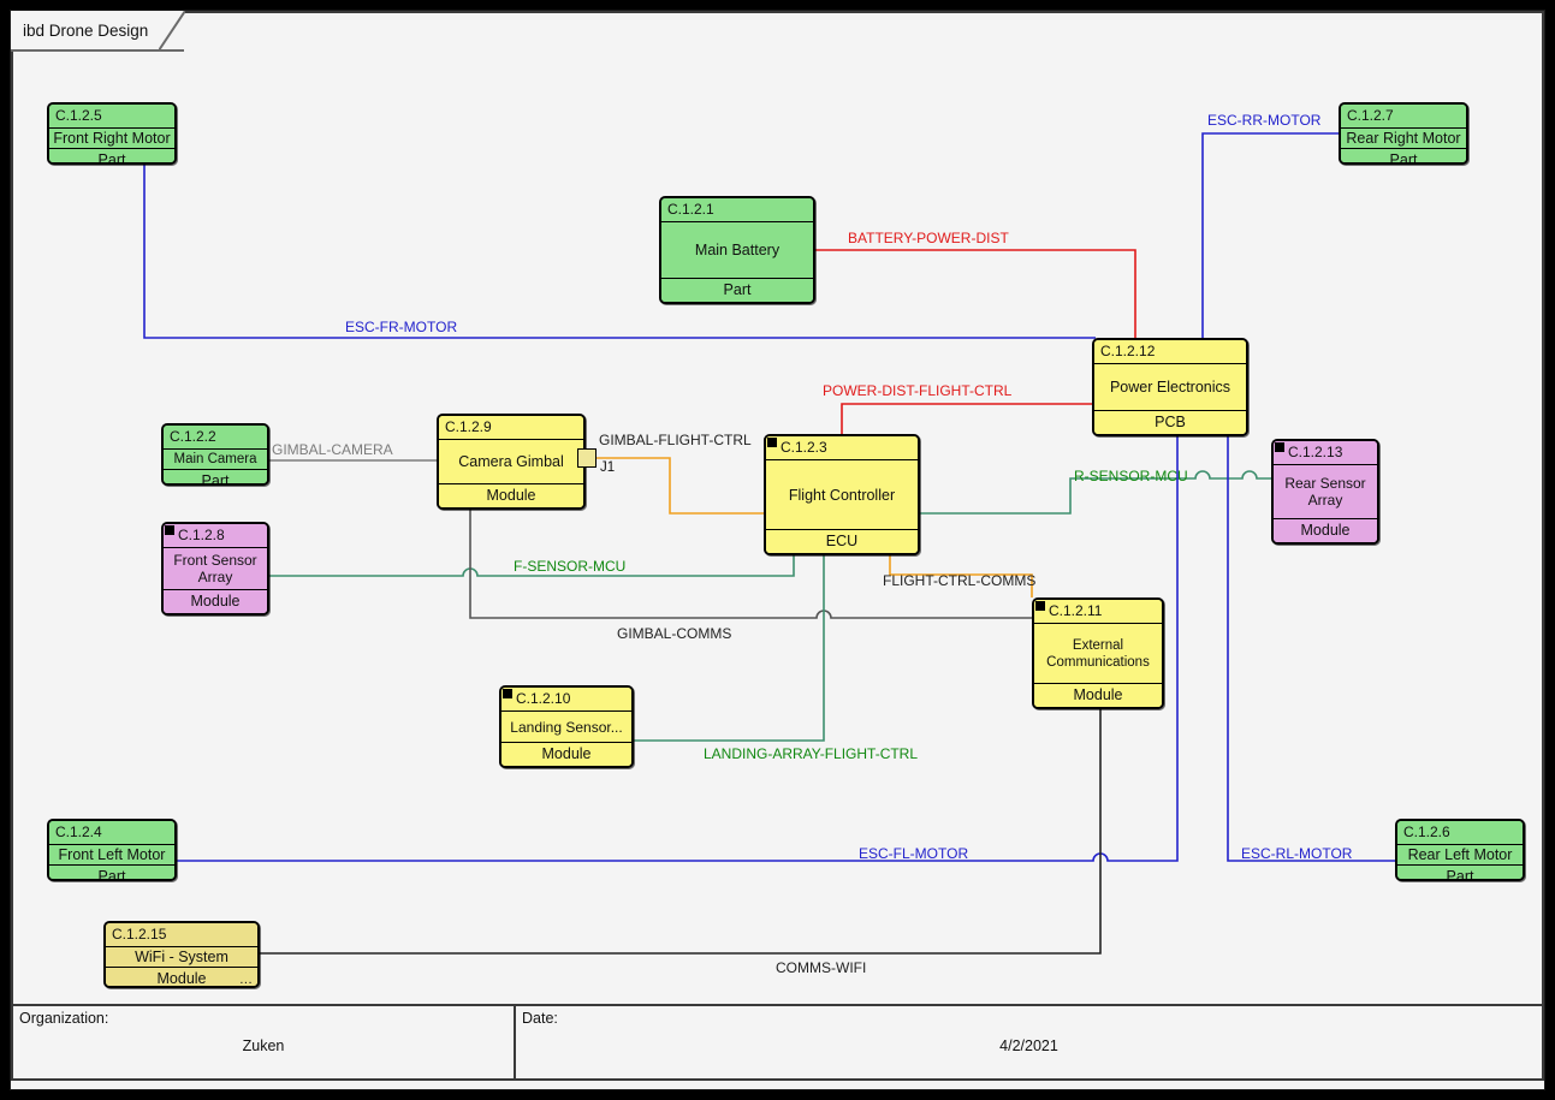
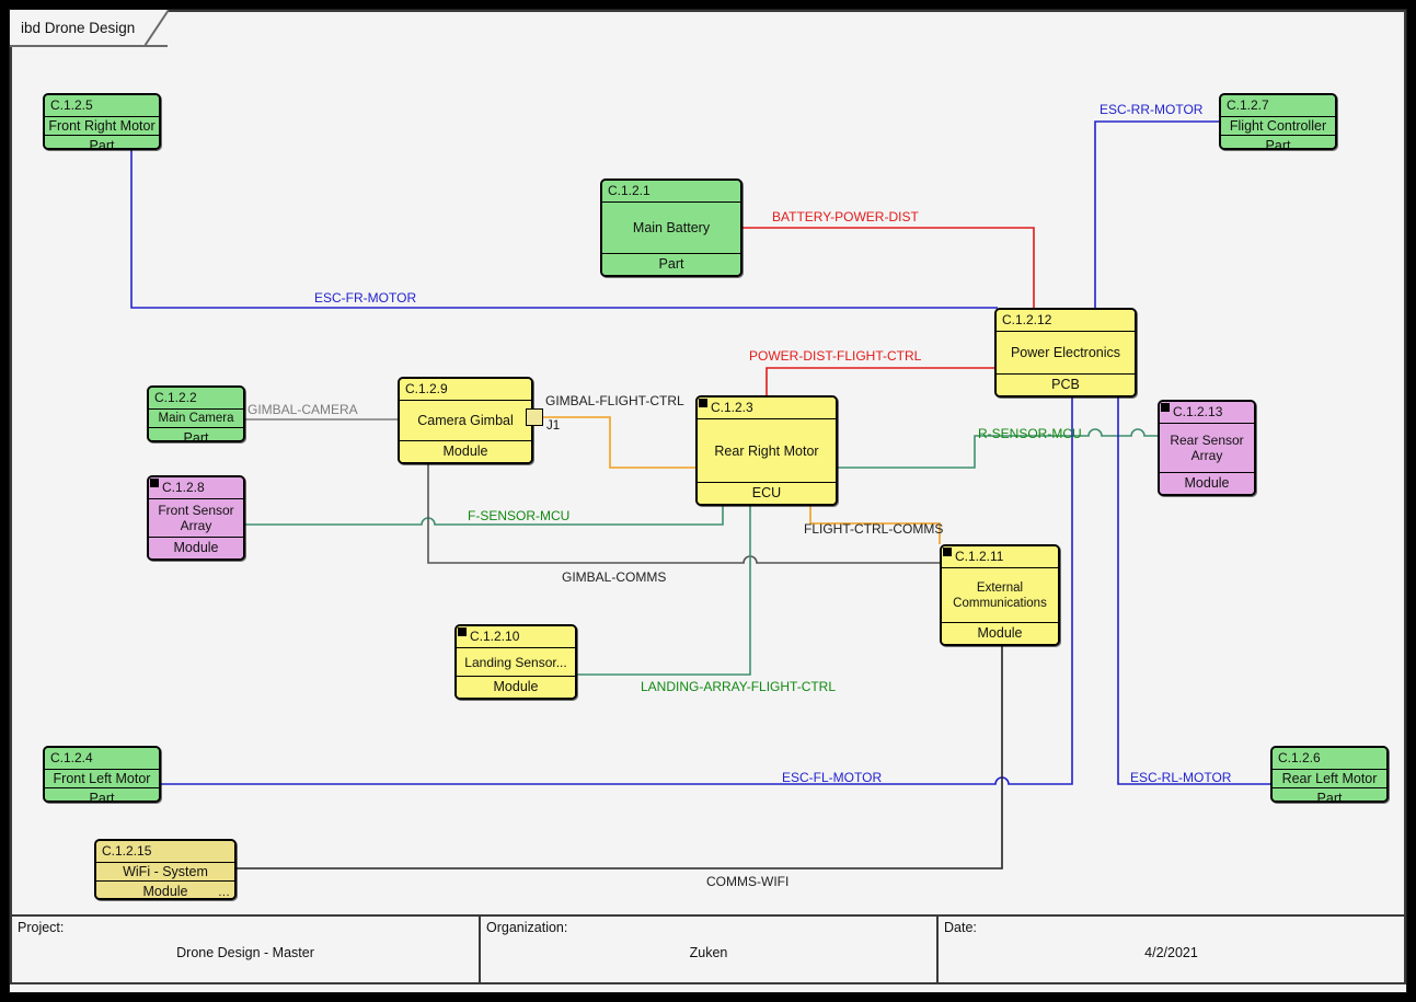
  ibd Drone Design
  C.1.2.5
  Front Right Motor
  Part
  ...
  C.1.2.7
- Rear Right Motor
+ Flight Controller
  Part
  ...
  C.1.2.1
  Main Battery
  Part
  C.1.2.12
  Power Electronics
  PCB
  C.1.2.2
  Main Camera
  Part
  ...
  C.1.2.9
  Camera Gimbal
  Module
  J1
  C.1.2.3
- Flight Controller
+ Rear Right Motor
  ECU
  C.1.2.13
  Rear Sensor Array
  Module
  C.1.2.8
  Front Sensor Array
  Module
  C.1.2.11
  External Communications
  Module
  C.1.2.10
  Landing Sensor...
  Module
  C.1.2.4
  Front Left Motor
  Part
  ...
  C.1.2.6
  Rear Left Motor
  Part
  ...
  C.1.2.15
  WiFi - System
  Module
  ...
  ESC-RR-MOTOR
  BATTERY-POWER-DIST
  ESC-FR-MOTOR
  POWER-DIST-FLIGHT-CTRL
  GIMBAL-CAMERA
  GIMBAL-FLIGHT-CTRL
  R-SENSOR-MCU
  F-SENSOR-MCU
  FLIGHT-CTRL-COMMS
  GIMBAL-COMMS
  LANDING-ARRAY-FLIGHT-CTRL
  ESC-FL-MOTOR
  ESC-RL-MOTOR
  COMMS-WIFI
+ Project:
+ Drone Design - Master
  Organization:
  Zuken
  Date:
  4/2/2021
